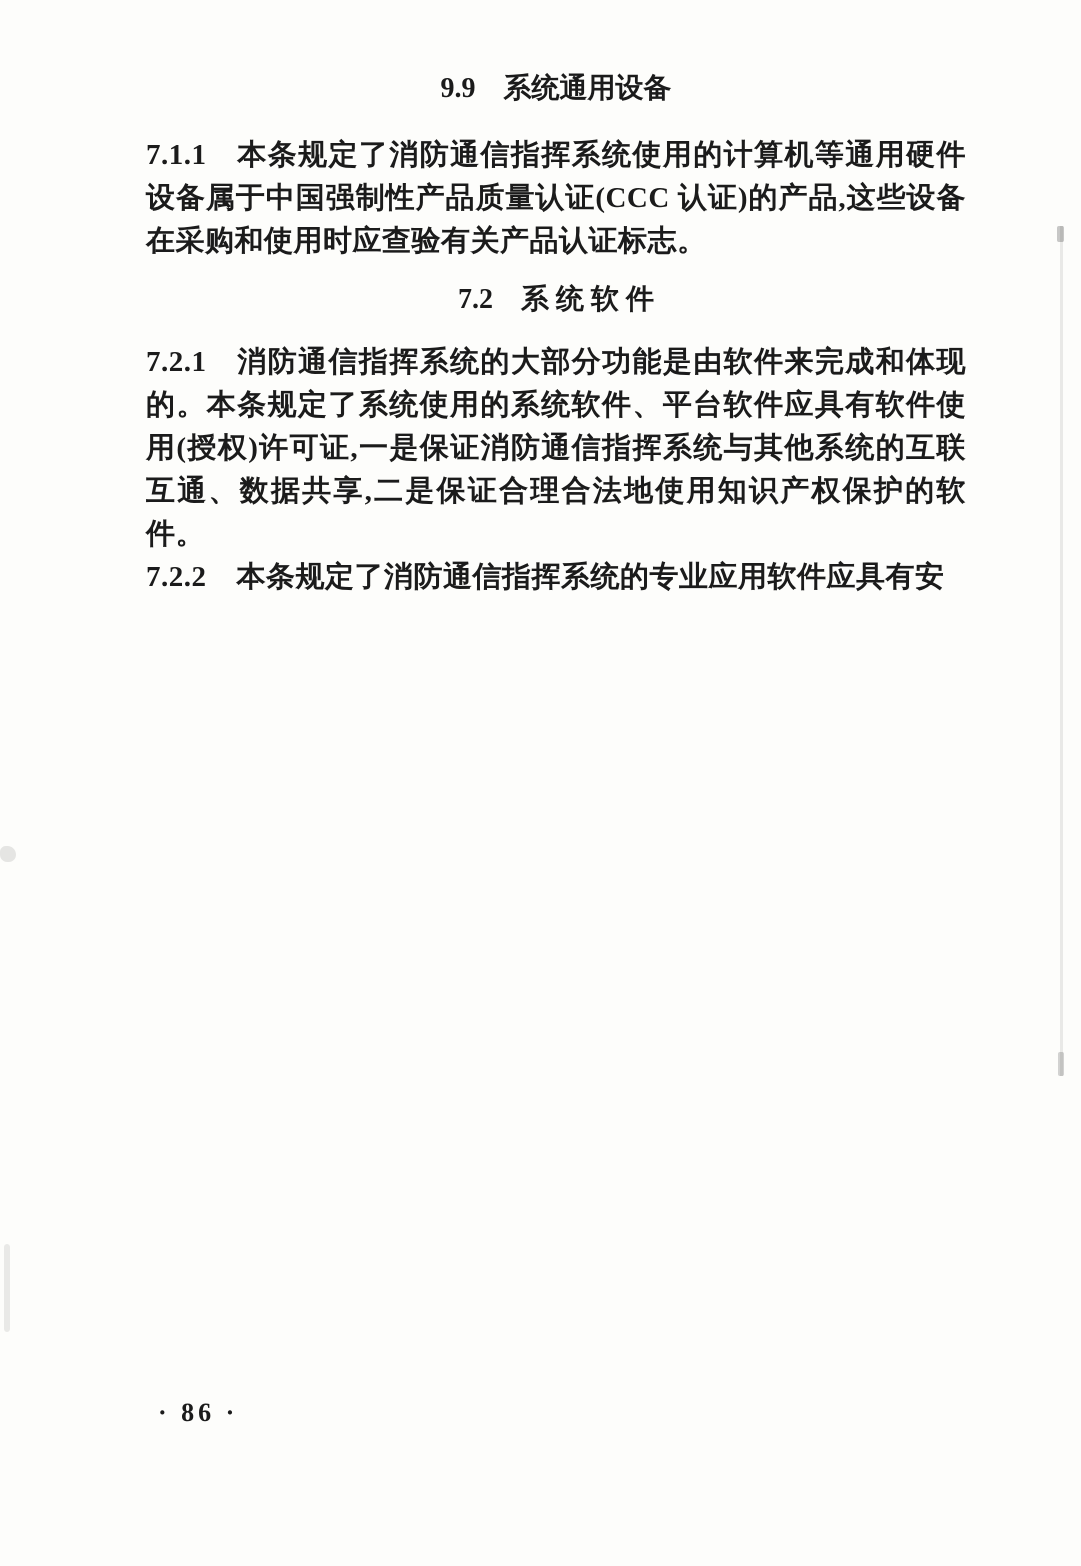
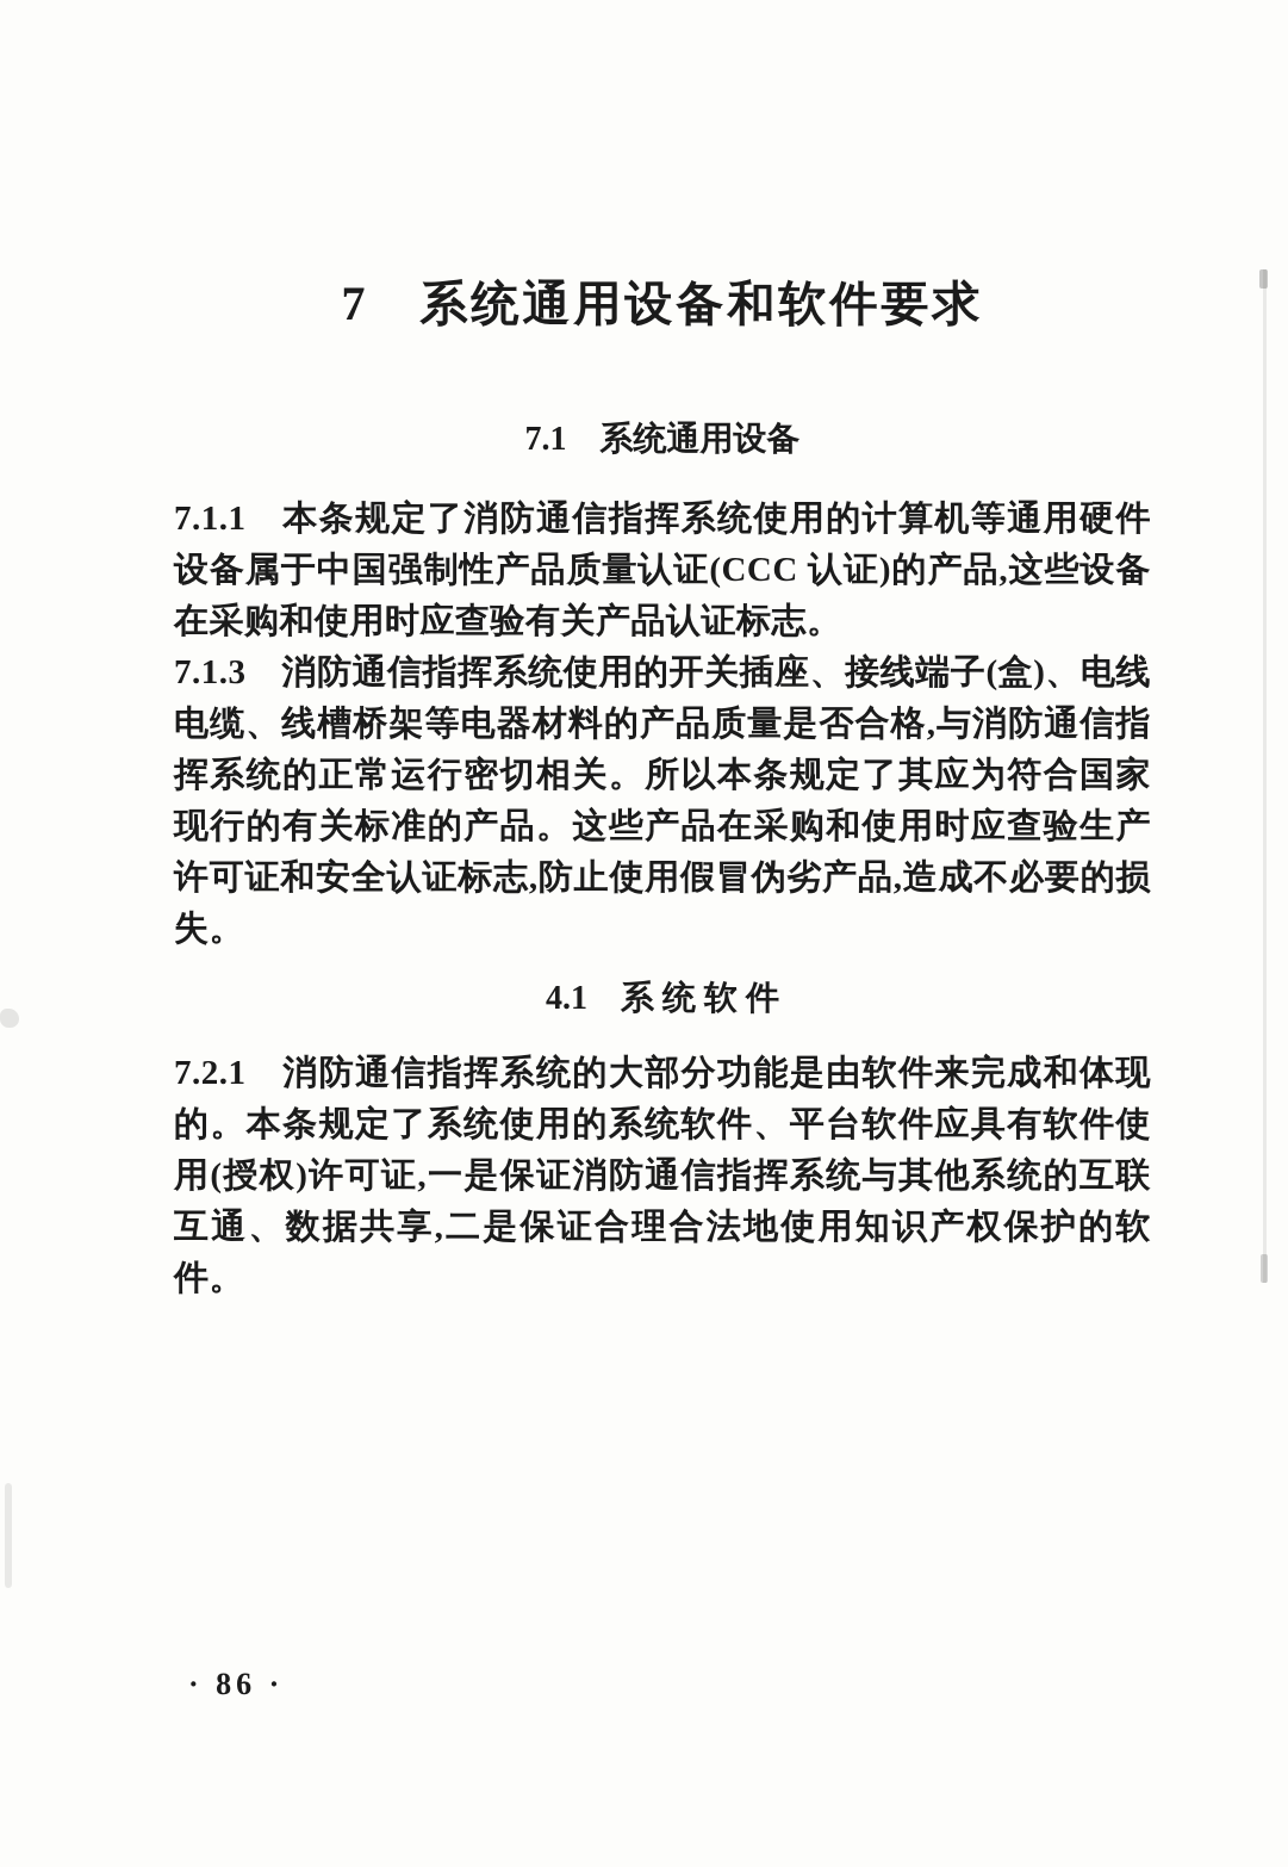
+ 7 系统通用设备和软件要求
- 9.9 系统通用设备
+ 7.1 系统通用设备
  7.1.1 本条规定了消防通信指挥系统使用的计算机等通用硬件设备属于中国强制性产品质量认证(CCC 认证)的产品,这些设备在采购和使用时应查验有关产品认证标志。
+ 7.1.3 消防通信指挥系统使用的开关插座、接线端子(盒)、电线电缆、线槽桥架等电器材料的产品质量是否合格,与消防通信指挥系统的正常运行密切相关。所以本条规定了其应为符合国家现行的有关标准的产品。这些产品在采购和使用时应查验生产许可证和安全认证标志,防止使用假冒伪劣产品,造成不必要的损失。
- 7.2 系 统 软 件
+ 4.1 系 统 软 件
  7.2.1 消防通信指挥系统的大部分功能是由软件来完成和体现的。本条规定了系统使用的系统软件、平台软件应具有软件使用(授权)许可证,一是保证消防通信指挥系统与其他系统的互联互通、数据共享,二是保证合理合法地使用知识产权保护的软件。
- 7.2.2 本条规定了消防通信指挥系统的专业应用软件应具有安
  · 86 ·
